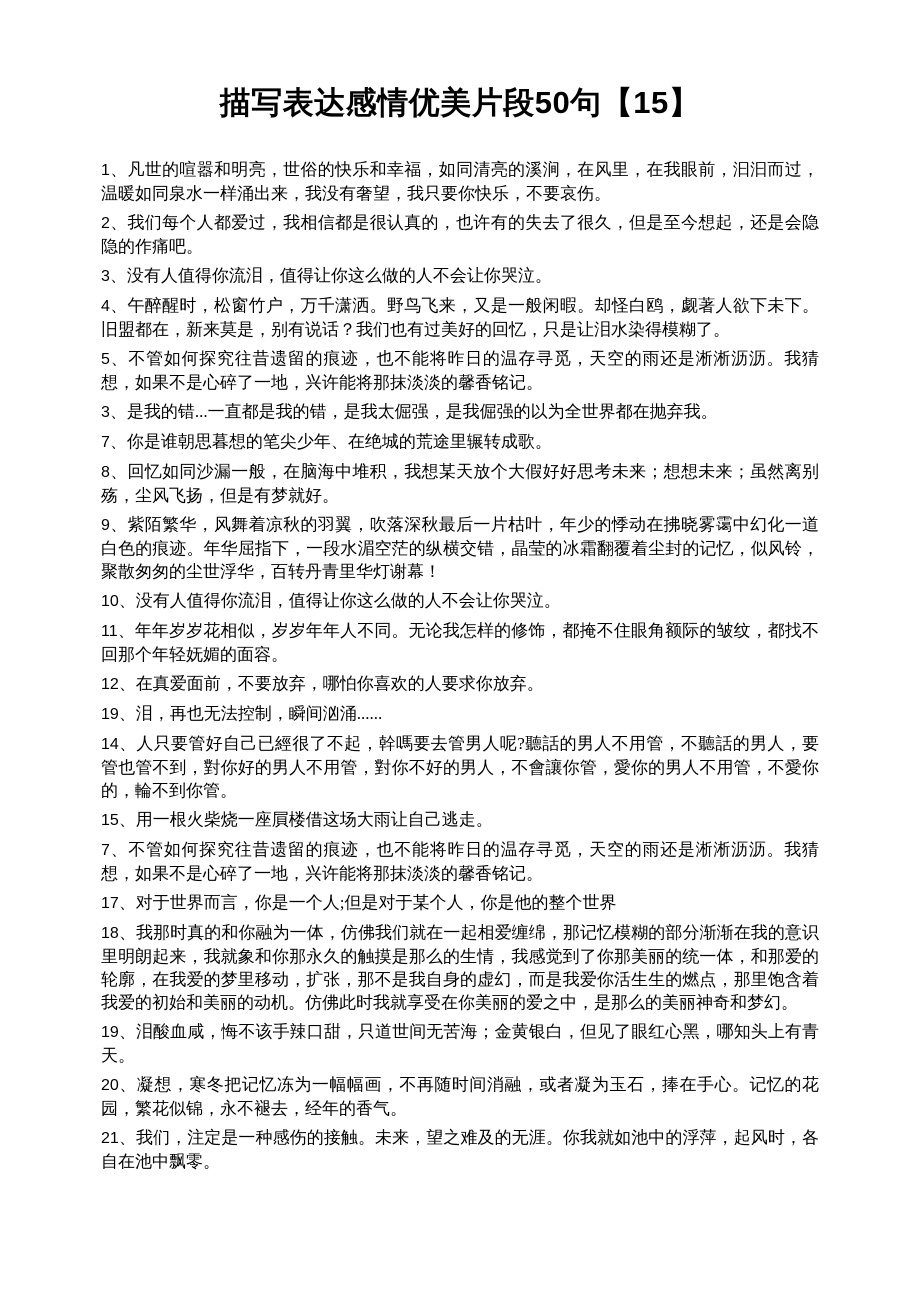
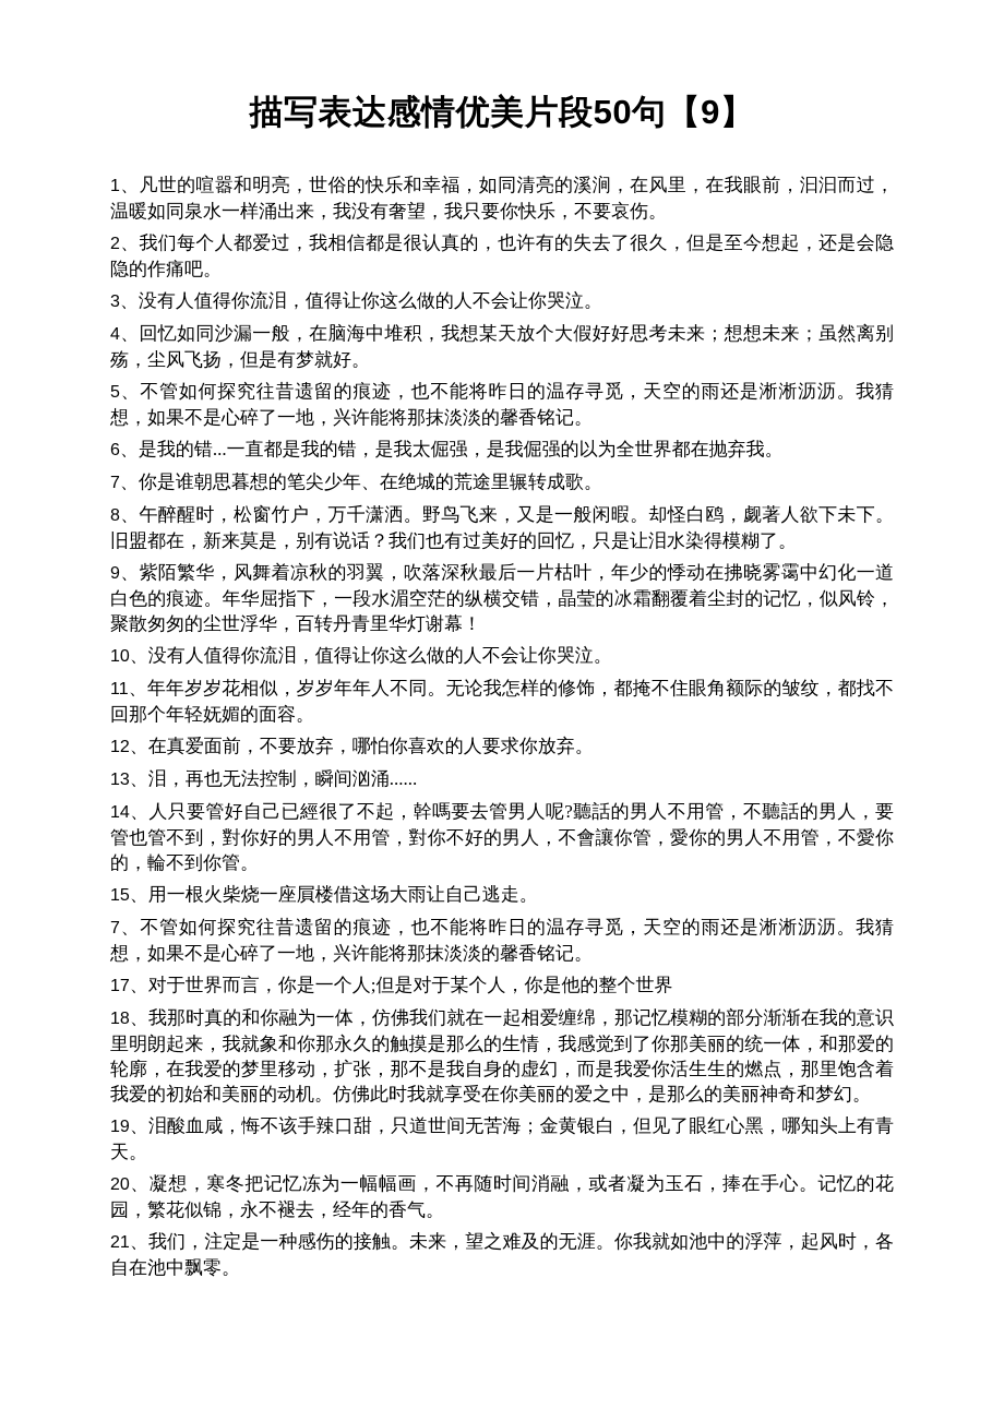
- 描写表达感情优美片段50句【15】
+ 描写表达感情优美片段50句【9】
  1、凡世的喧嚣和明亮，世俗的快乐和幸福，如同清亮的溪涧，在风里，在我眼前，汩汩而过，温暖如同泉水一样涌出来，我没有奢望，我只要你快乐，不要哀伤。
  2、我们每个人都爱过，我相信都是很认真的，也许有的失去了很久，但是至今想起，还是会隐隐的作痛吧。
  3、没有人值得你流泪，值得让你这么做的人不会让你哭泣。
- 4、午醉醒时，松窗竹户，万千潇洒。野鸟飞来，又是一般闲暇。却怪白鸥，觑著人欲下未下。旧盟都在，新来莫是，别有说话？我们也有过美好的回忆，只是让泪水染得模糊了。
+ 4、回忆如同沙漏一般，在脑海中堆积，我想某天放个大假好好思考未来；想想未来；虽然离别殇，尘风飞扬，但是有梦就好。
  5、不管如何探究往昔遗留的痕迹，也不能将昨日的温存寻觅，天空的雨还是淅淅沥沥。我猜想，如果不是心碎了一地，兴许能将那抹淡淡的馨香铭记。
- 3、是我的错...一直都是我的错，是我太倔强，是我倔强的以为全世界都在抛弃我。
+ 6、是我的错...一直都是我的错，是我太倔强，是我倔强的以为全世界都在抛弃我。
  7、你是谁朝思暮想的笔尖少年、在绝城的荒途里辗转成歌。
- 8、回忆如同沙漏一般，在脑海中堆积，我想某天放个大假好好思考未来；想想未来；虽然离别殇，尘风飞扬，但是有梦就好。
+ 8、午醉醒时，松窗竹户，万千潇洒。野鸟飞来，又是一般闲暇。却怪白鸥，觑著人欲下未下。旧盟都在，新来莫是，别有说话？我们也有过美好的回忆，只是让泪水染得模糊了。
  9、紫陌繁华，风舞着凉秋的羽翼，吹落深秋最后一片枯叶，年少的悸动在拂晓雾霭中幻化一道白色的痕迹。年华屈指下，一段水湄空茫的纵横交错，晶莹的冰霜翻覆着尘封的记忆，似风铃，聚散匆匆的尘世浮华，百转丹青里华灯谢幕！
  10、没有人值得你流泪，值得让你这么做的人不会让你哭泣。
  11、年年岁岁花相似，岁岁年年人不同。无论我怎样的修饰，都掩不住眼角额际的皱纹，都找不回那个年轻妩媚的面容。
  12、在真爱面前，不要放弃，哪怕你喜欢的人要求你放弃。
- 19、泪，再也无法控制，瞬间汹涌......
+ 13、泪，再也无法控制，瞬间汹涌......
  14、人只要管好自己已經很了不起，幹嗎要去管男人呢?聽話的男人不用管，不聽話的男人，要管也管不到，對你好的男人不用管，對你不好的男人，不會讓你管，愛你的男人不用管，不愛你的，輪不到你管。
  15、用一根火柴烧一座屓楼借这场大雨让自己逃走。
  7、不管如何探究往昔遗留的痕迹，也不能将昨日的温存寻觅，天空的雨还是淅淅沥沥。我猜想，如果不是心碎了一地，兴许能将那抹淡淡的馨香铭记。
  17、对于世界而言，你是一个人;但是对于某个人，你是他的整个世界
  18、我那时真的和你融为一体，仿佛我们就在一起相爱缠绵，那记忆模糊的部分渐渐在我的意识里明朗起来，我就象和你那永久的触摸是那么的生情，我感觉到了你那美丽的统一体，和那爱的轮廓，在我爱的梦里移动，扩张，那不是我自身的虚幻，而是我爱你活生生的燃点，那里饱含着我爱的初始和美丽的动机。仿佛此时我就享受在你美丽的爱之中，是那么的美丽神奇和梦幻。
  19、泪酸血咸，悔不该手辣口甜，只道世间无苦海；金黄银白，但见了眼红心黑，哪知头上有青天。
  20、凝想，寒冬把记忆冻为一幅幅画，不再随时间消融，或者凝为玉石，捧在手心。记忆的花园，繁花似锦，永不褪去，经年的香气。
  21、我们，注定是一种感伤的接触。未来，望之难及的无涯。你我就如池中的浮萍，起风时，各自在池中飘零。
